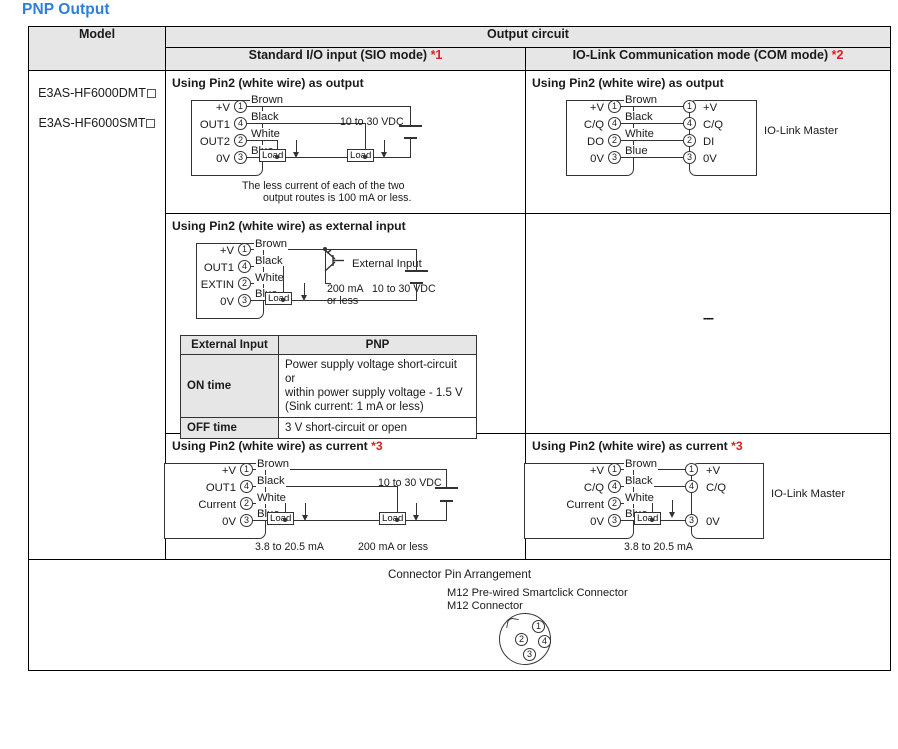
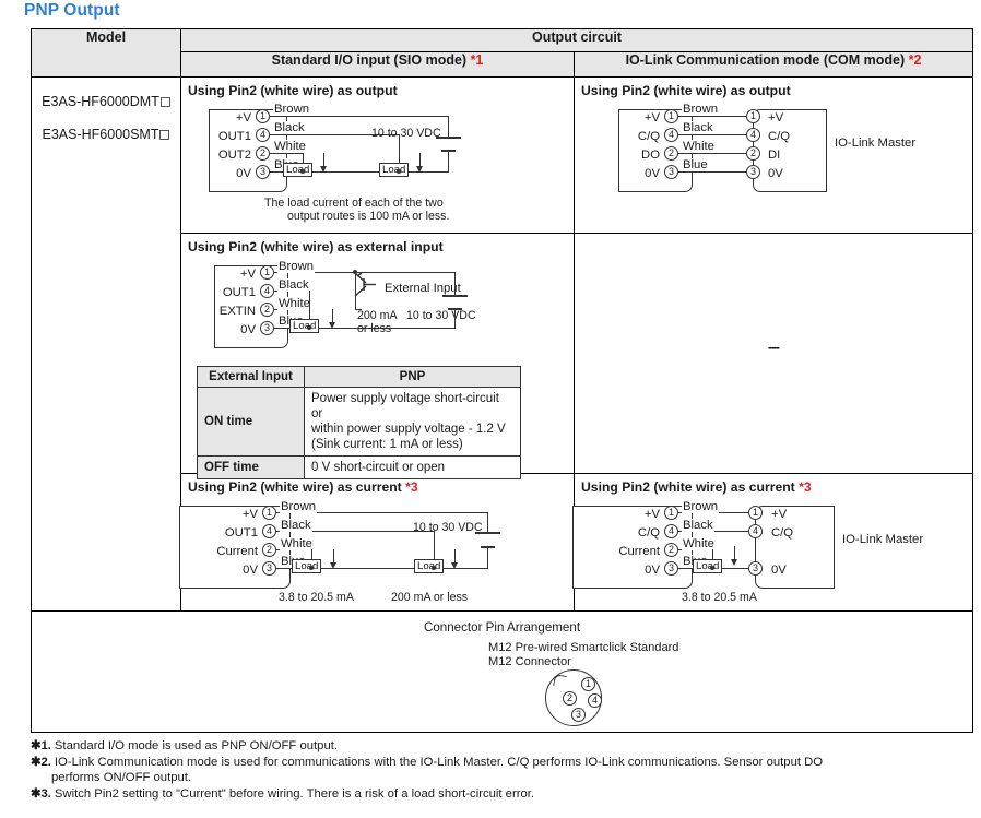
  PNP Output
  Model	Output circuit
  Standard I/O input (SIO mode) *1	IO-Link Communication mode (COM mode) *2
- E3AS-HF6000DMT E3AS-HF6000SMT	Using Pin2 (white wire) as output +V OUT1 OUT2 0V 1 4 2 3 Brown Black White B Lod Lod 10 to 30 VDC The less current of each of the two output routes is 100 mA or less.	Using Pin2 (white wire) as output +V C/Q DO 0V 1 4 2 3 Brown Black White Blue 1 4 2 3 +V C/Q DI 0V IO-Link Master
+ E3AS-HF6000DMT E3AS-HF6000SMT	Using Pin2 (white wire) as output +V OUT1 OUT2 0V 1 4 2 3 Brown Black White B Lod Lod 10 to 30 VDC The load current of each of the two output routes is 100 mA or less.	Using Pin2 (white wire) as output +V C/Q DO 0V 1 4 2 3 Brown Black White Blue 1 4 2 3 +V C/Q DI 0V IO-Link Master
  Using Pin2 (white wire) as external input +V OUT1 EXTIN 0V 1 4 2 3 Brown Black White Bl Lod External Inpt 200 mA or less 10 to 30DC
  External Input	PNP
- ON time	Power supply voltage short-circuit or within power supply voltage - 1.5 V (Sink current: 1 mA or less)
+ ON time	Power supply voltage short-circuit or within power supply voltage - 1.2 V (Sink current: 1 mA or less)
- OFF time	3 V short-circuit or open
+ OFF time	0 V short-circuit or open
  	---
  Using Pin2 (white wire) as current *3 +V OUT1 Current 0V 1 4 2 3 Brown Black White Bl Lod Lod 10 to 30 VDC 3.8 to 20.5 mA 200 mA or less	Using Pin2 (white wire) as current *3 +V C/Q Current 0V 1 4 2 3 Brown Black White B Lod 1 4 3 +V C/Q 0V IO-Link Master 3.8 to 20.5 mA
- Connector Pin Arrangement M12 Pre-wired Smartclick Connector M12 Connector 1 2 4 3
+ Connector Pin Arrangement M12 Pre-wired Smartclick Standard M12 Connector 1 2 4 3
+ ✱1.
+ Standard I/O mode is used as PNP ON/OFF output.
+ ✱2.
+ IO-Link Communication mode is used for communications with the IO-Link Master. C/Q performs IO-Link communications. Sensor output DO
+ performs ON/OFF output.
+ ✱3.
+ Switch Pin2 setting to "Current" before wiring. There is a risk of a load short-circuit error.
